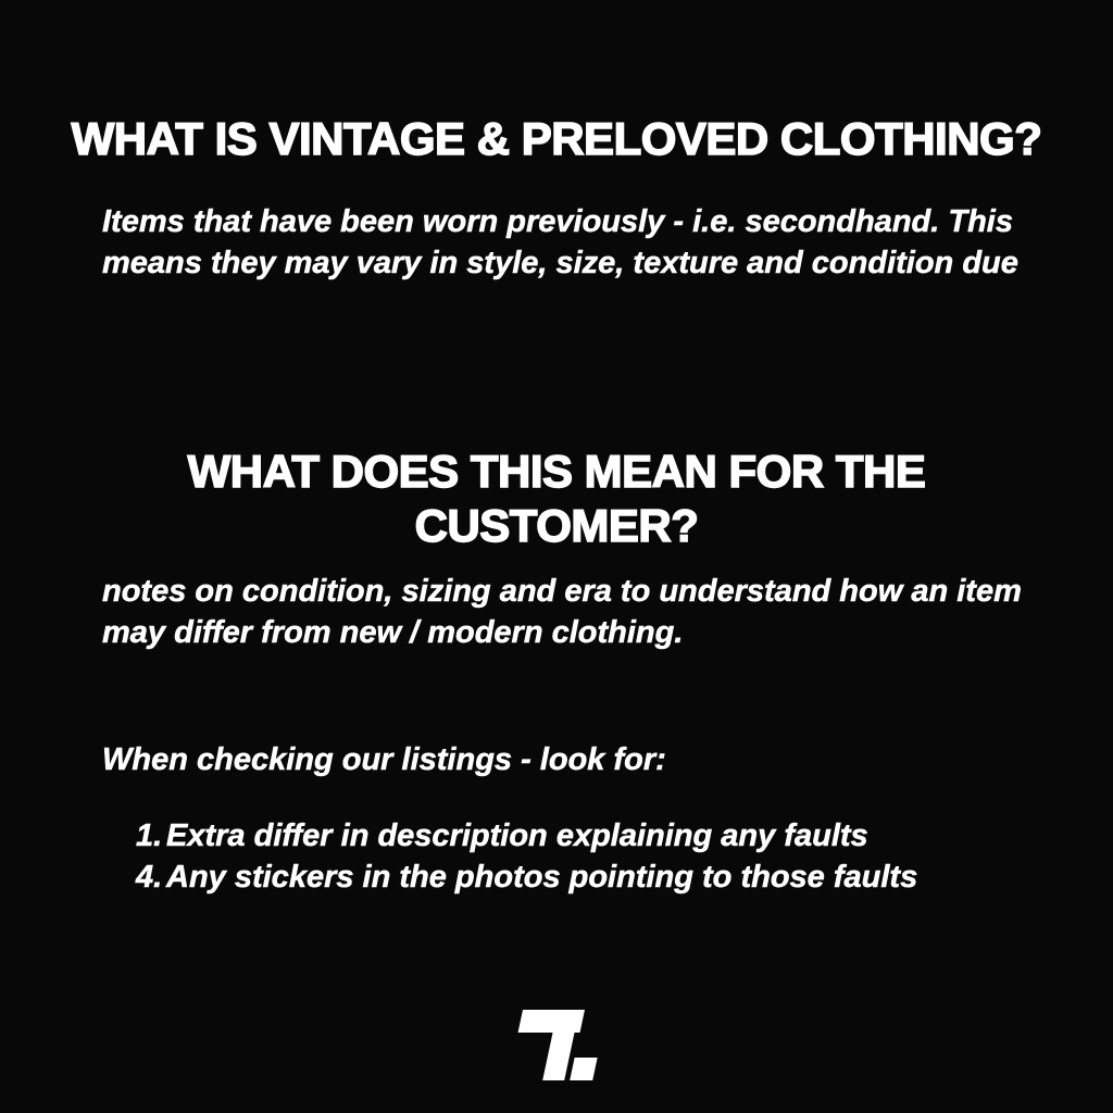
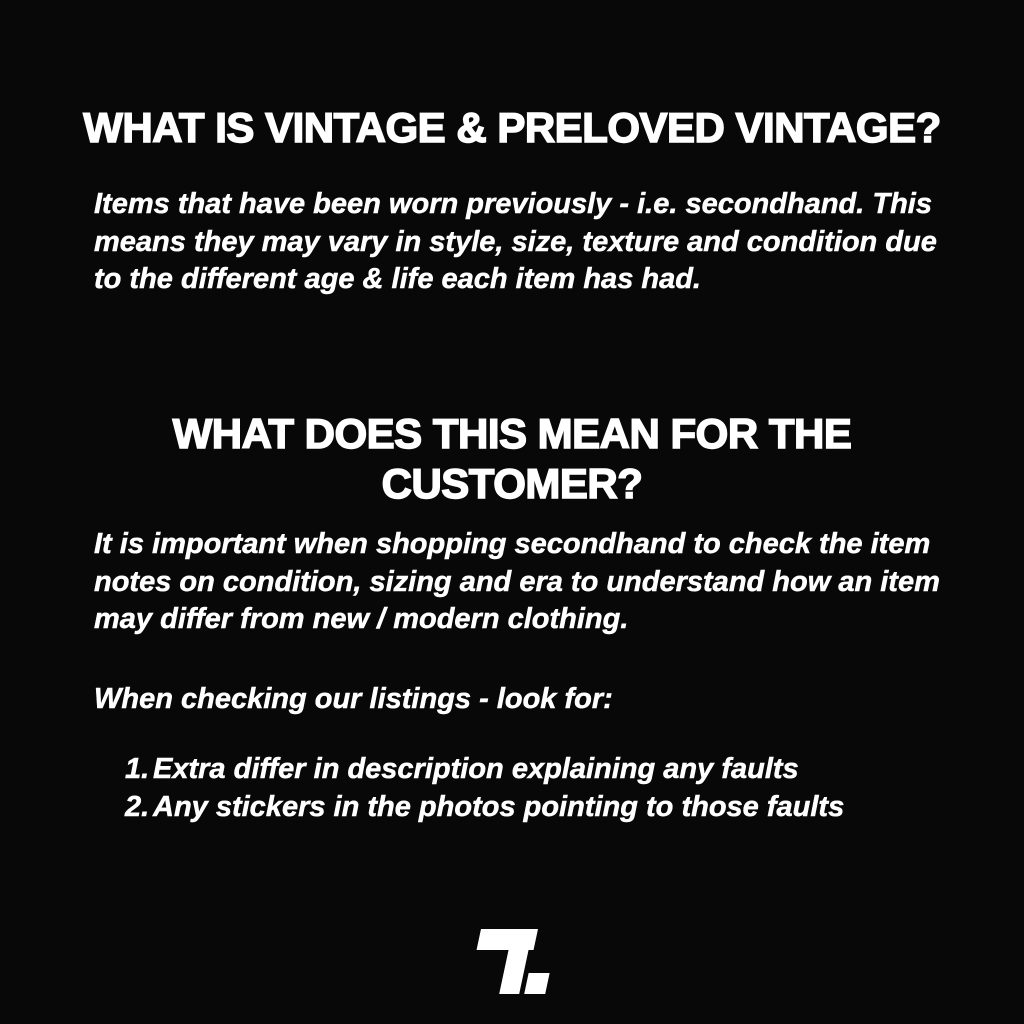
- WHAT IS VINTAGE & PRELOVED CLOTHING?
+ WHAT IS VINTAGE & PRELOVED VINTAGE?
  Items that have been worn previously - i.e. secondhand. This
  means they may vary in style, size, texture and condition due
+ to the different age & life each item has had.
  WHAT DOES THIS MEAN FOR THE
  CUSTOMER?
+ It is important when shopping secondhand to check the item
  notes on condition, sizing and era to understand how an item
  may differ from new / modern clothing.
  When checking our listings - look for:
  1.
  Extra differ in description explaining any faults
- 4.
+ 2.
  Any stickers in the photos pointing to those faults
